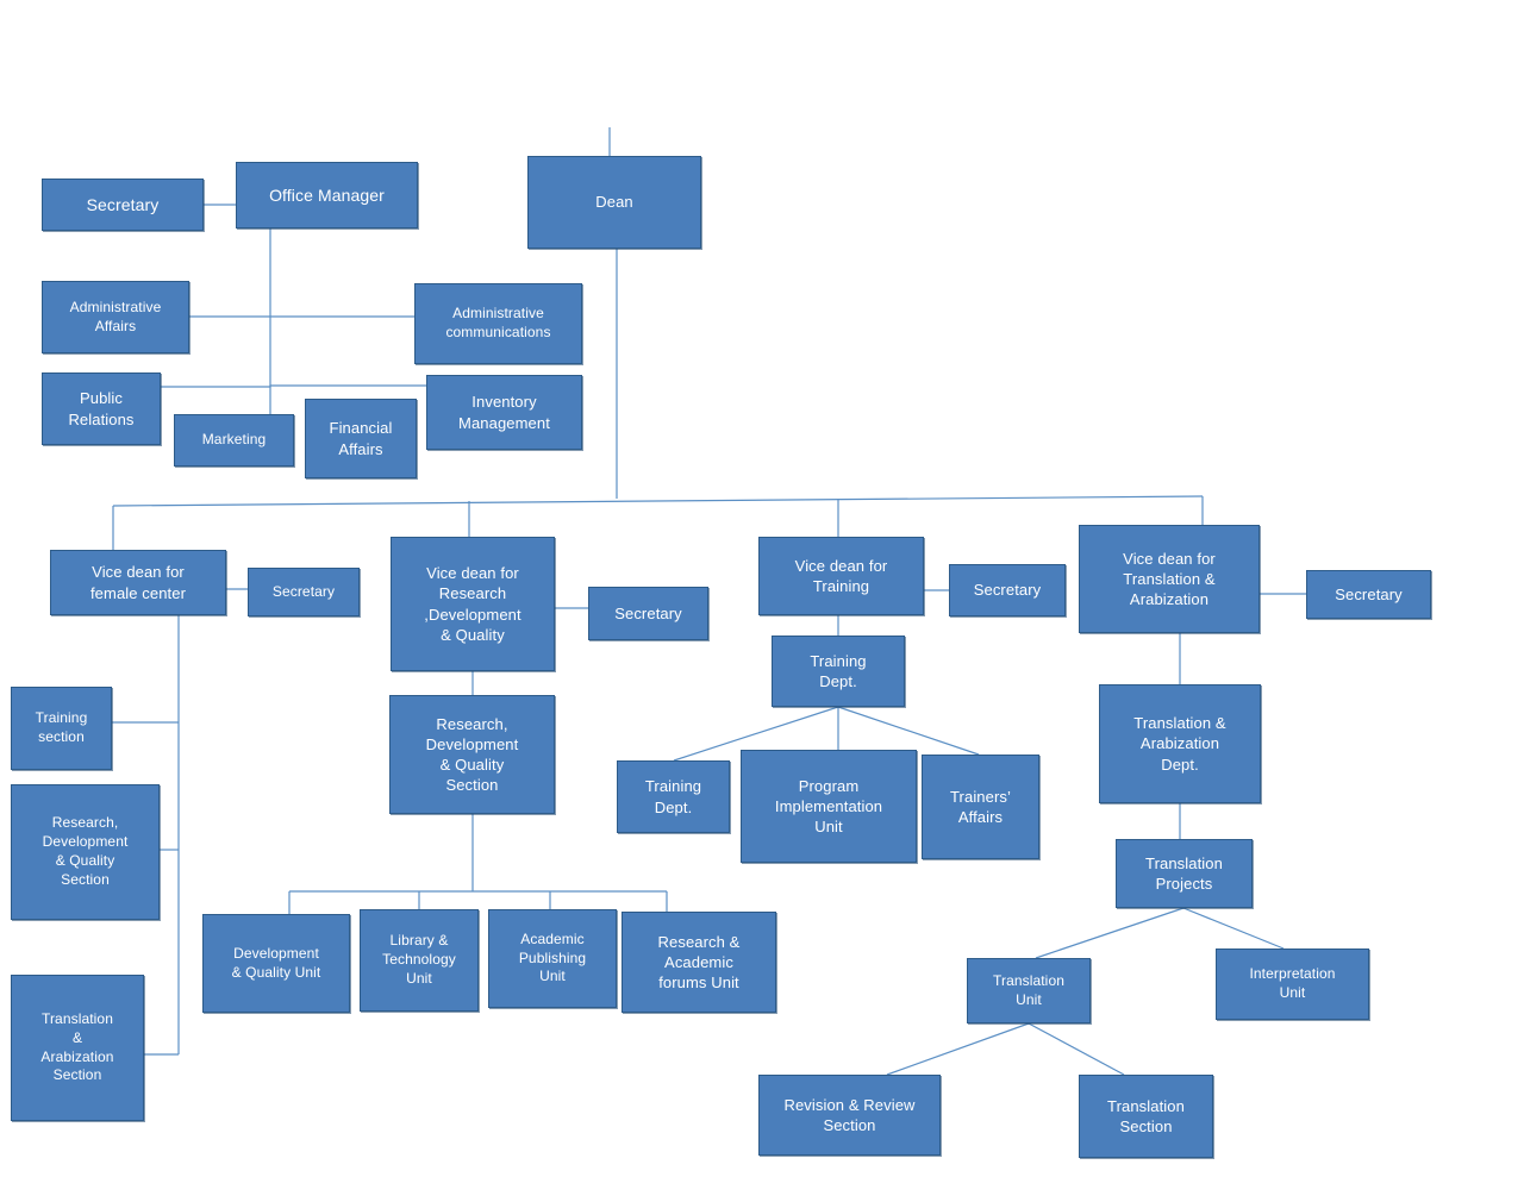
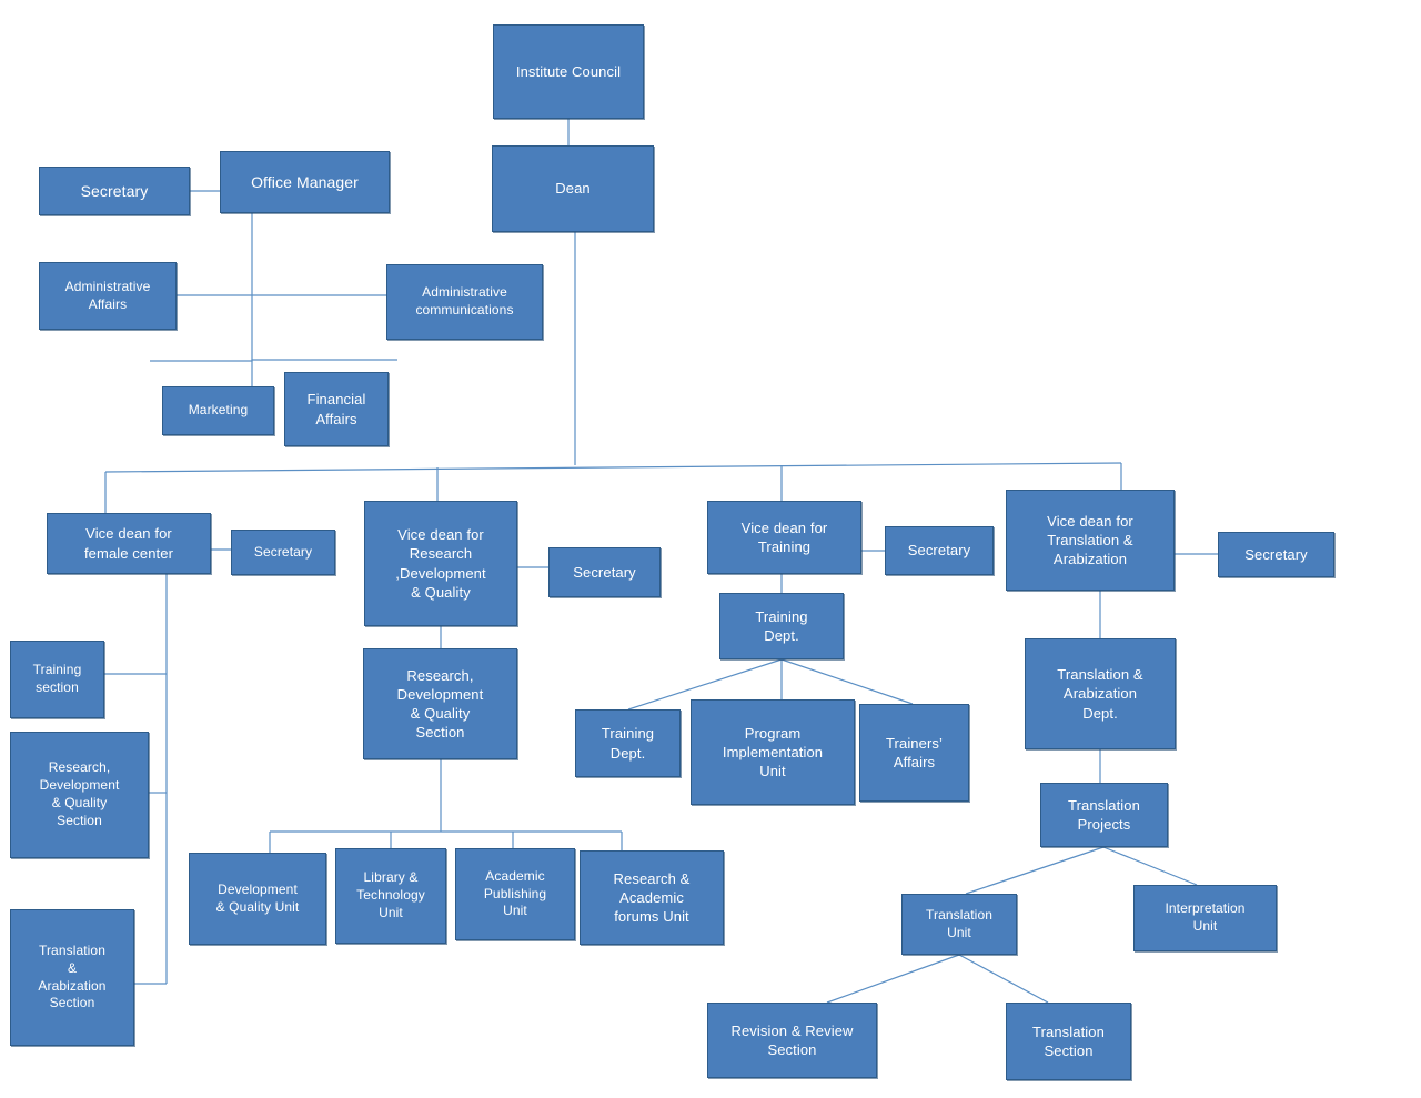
+ Institute Council
  Dean
  Office Manager
  Secretary
  Administrative
  Affairs
  Administrative
  communications
- Public
- Relations
- Inventory
- Management
  Marketing
  Financial
  Affairs
  Vice dean for
  female center
  Secretary
  Training
  section
  Research,
  Development
  & Quality
  Section
  Translation
  &
  Arabization
  Section
  Vice dean for
  Research
  ,Development
  & Quality
  Secretary
  Research,
  Development
  & Quality
  Section
  Development
  & Quality Unit
  Library &
  Technology
  Unit
  Academic
  Publishing
  Unit
  Research &
  Academic
  forums Unit
  Vice dean for
  Training
  Secretary
  Training
  Dept.
  Training
  Dept.
  Program
  Implementation
  Unit
  Trainers’
  Affairs
  Vice dean for
  Translation &
  Arabization
  Secretary
  Translation &
  Arabization
  Dept.
  Translation
  Projects
  Translation
  Unit
  Interpretation
  Unit
  Revision & Review
  Section
  Translation
  Section
